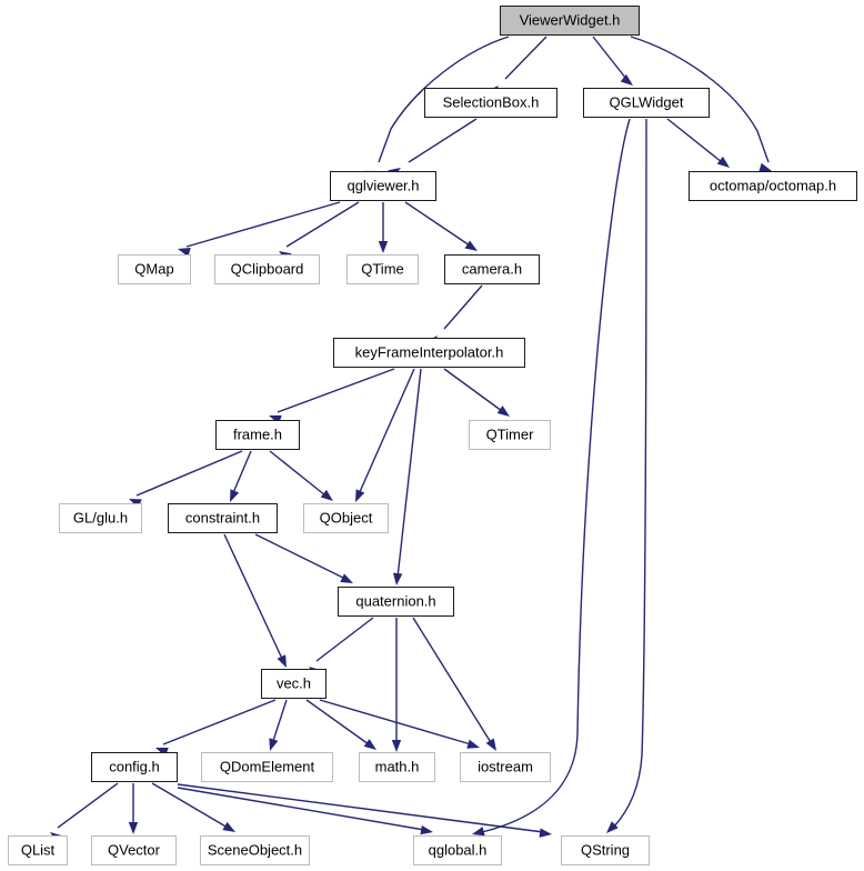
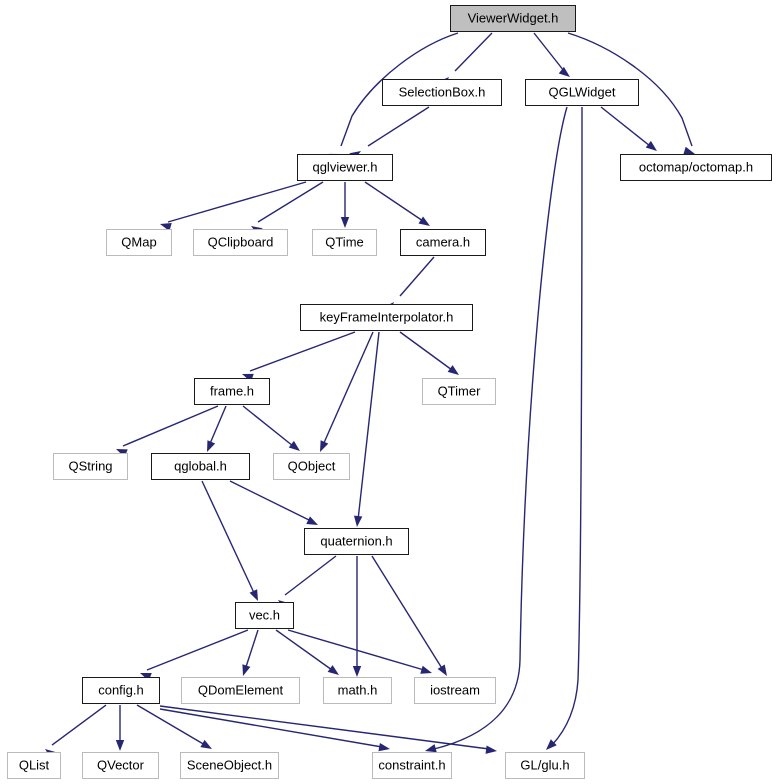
  ViewerWidget.h
  SelectionBox.h
  QGLWidget
  octomap/octomap.h
  qglviewer.h
  QMap
  QClipboard
  QTime
  camera.h
  keyFrameInterpolator.h
  frame.h
  QTimer
- GL/glu.h
+ QString
- constraint.h
+ qglobal.h
  QObject
  quaternion.h
  vec.h
  config.h
  QDomElement
  math.h
  iostream
  QList
  QVector
  SceneObject.h
- qglobal.h
+ constraint.h
- QString
+ GL/glu.h
